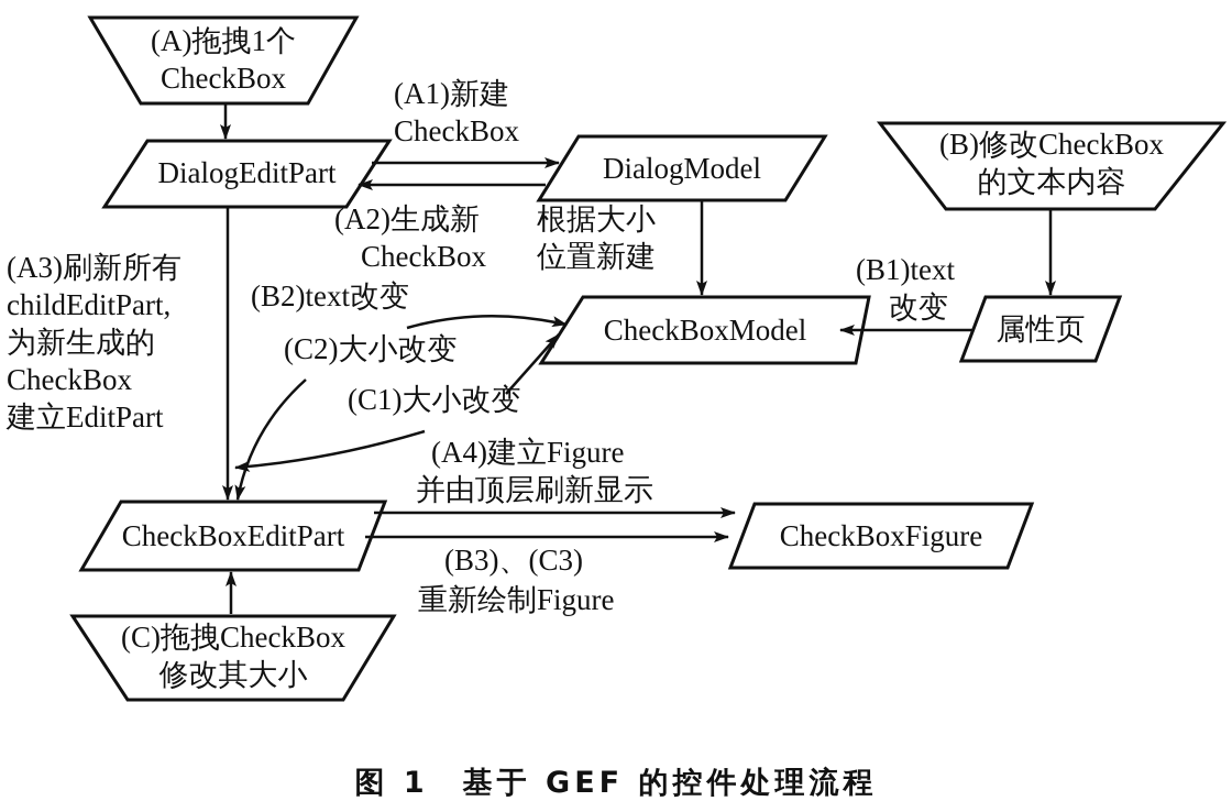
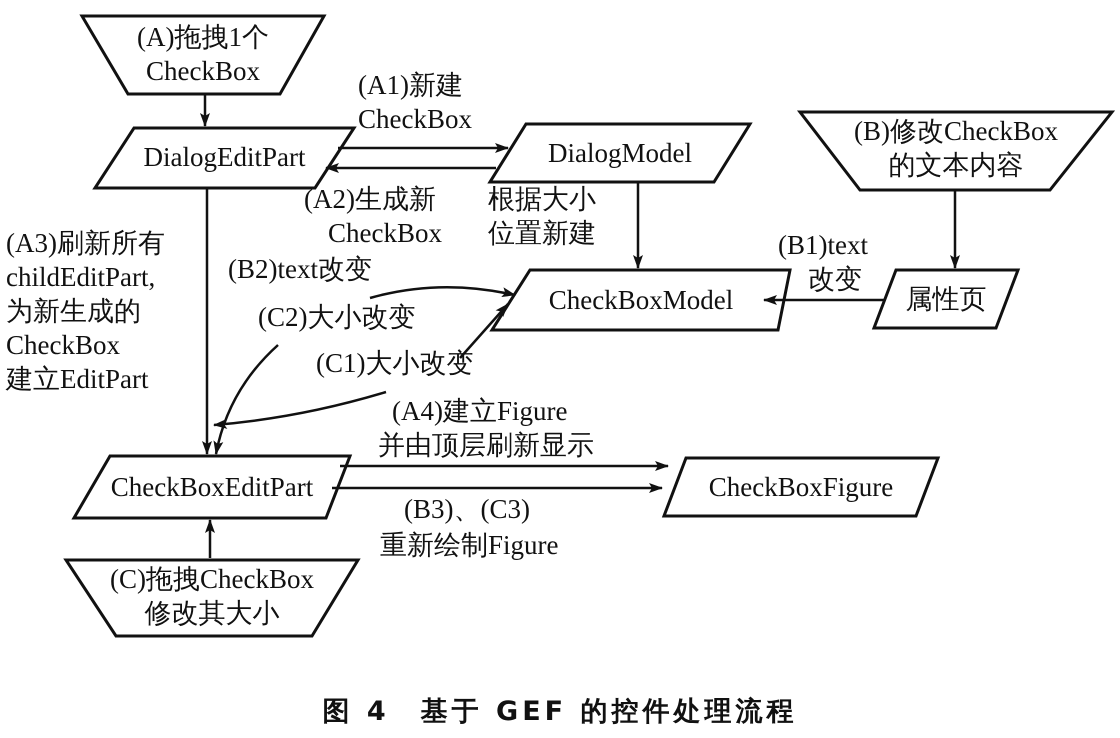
  (A)拖拽1个
  CheckBox
  DialogEditPart
  DialogModel
  (B)修改CheckBox
  的文本内容
  属性页
  CheckBoxModel
  CheckBoxEditPart
  CheckBoxFigure
  (C)拖拽CheckBox
  修改其大小
  (A1)新建
  CheckBox
  (A2)生成新
  CheckBox
  根据大小
  位置新建
  (A3)刷新所有
  childEditPart,
  为新生成的
  CheckBox
  建立EditPart
  (B1)text
  改变
  (B2)text改变
  (C2)大小改变
  (C1)大小改变
  (A4)建立Figure
  并由顶层刷新显示
  (B3)、(C3)
  重新绘制Figure
- 图 1 基于 GEF 的控件处理流程
+ 图 4 基于 GEF 的控件处理流程
